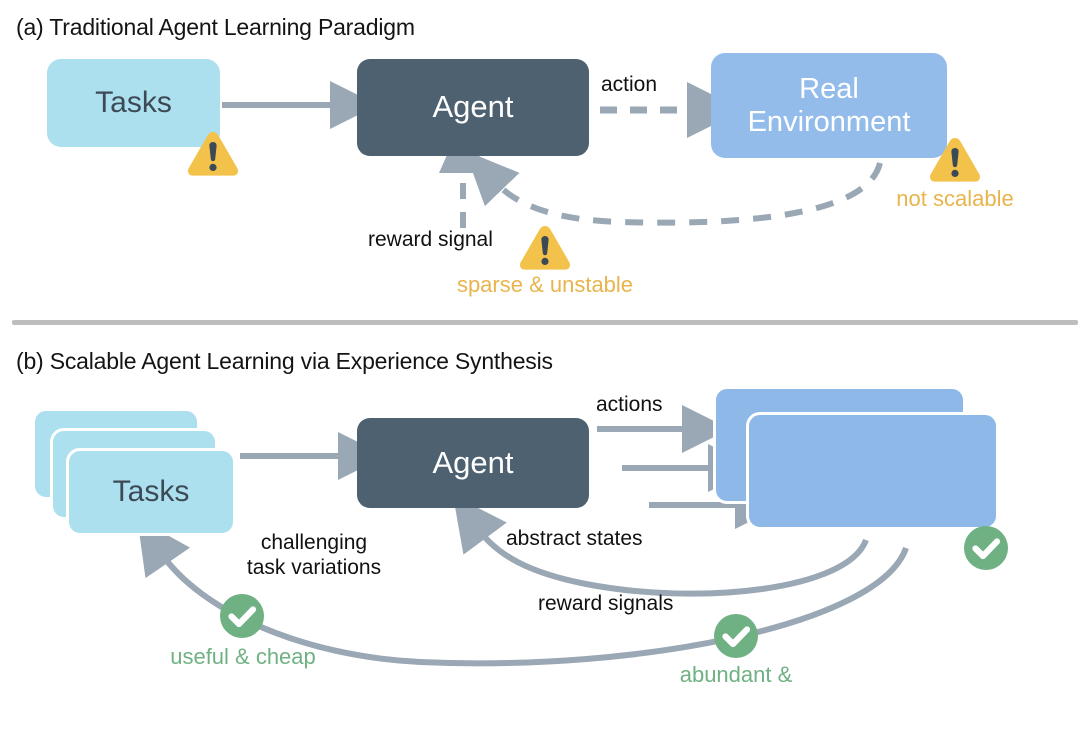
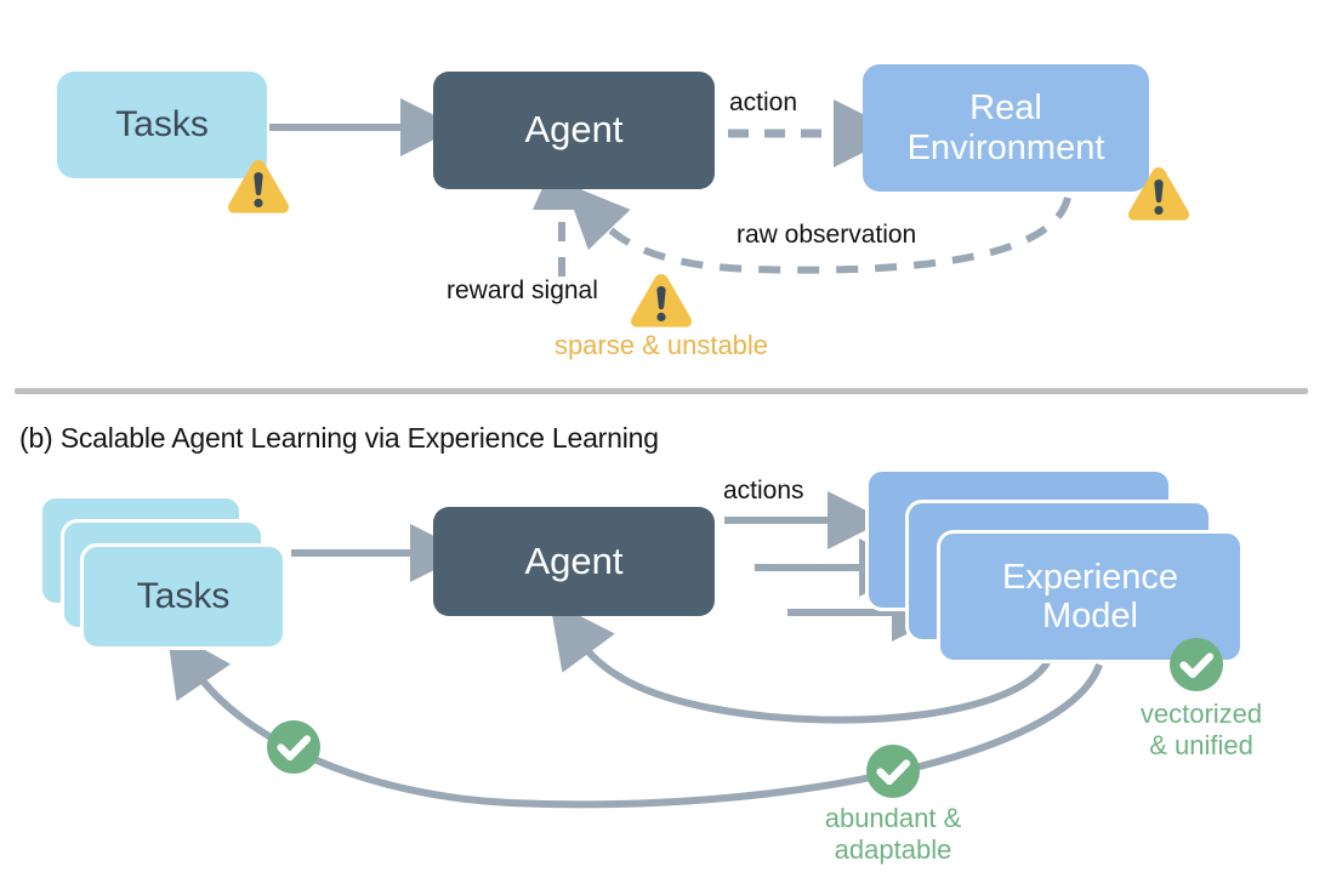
- (a) Traditional Agent Learning Paradigm
  Tasks
  Agent
  Real
  Environment
  action
+ raw observation
  reward signal
  sparse & unstable
- not scalable
- (b) Scalable Agent Learning via Experience Synthesis
+ (b) Scalable Agent Learning via Experience Learning
  Tasks
  Agent
+ Experience
+ Model
  actions
- challenging
- task variations
- abstract states
- reward signals
- useful & cheap
  abundant &
+ adaptable
+ vectorized
+ & unified
